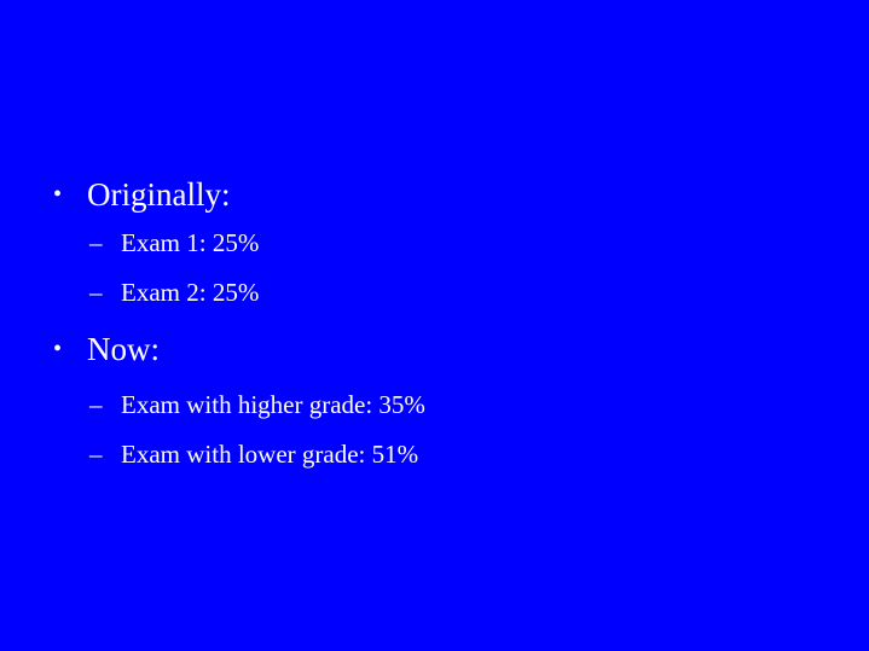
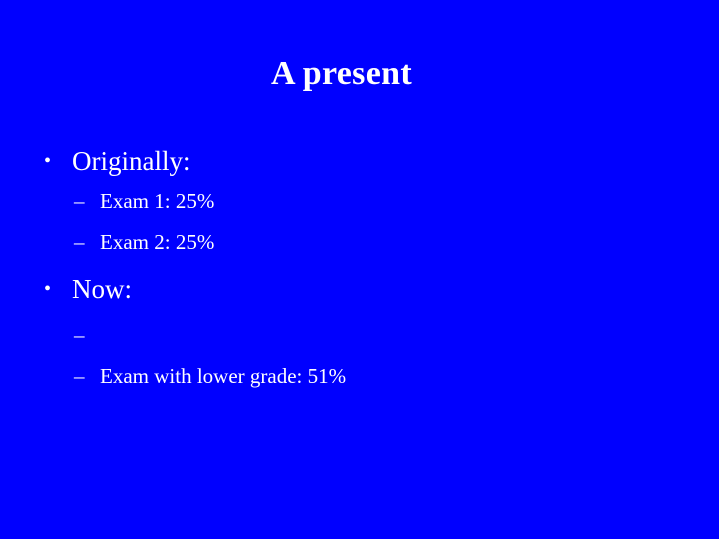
+ A present
  •
  Originally:
  –
  Exam 1: 25%
  –
  Exam 2: 25%
  •
  Now:
  –
- Exam with higher grade: 35%
  –
  Exam with lower grade: 51%
